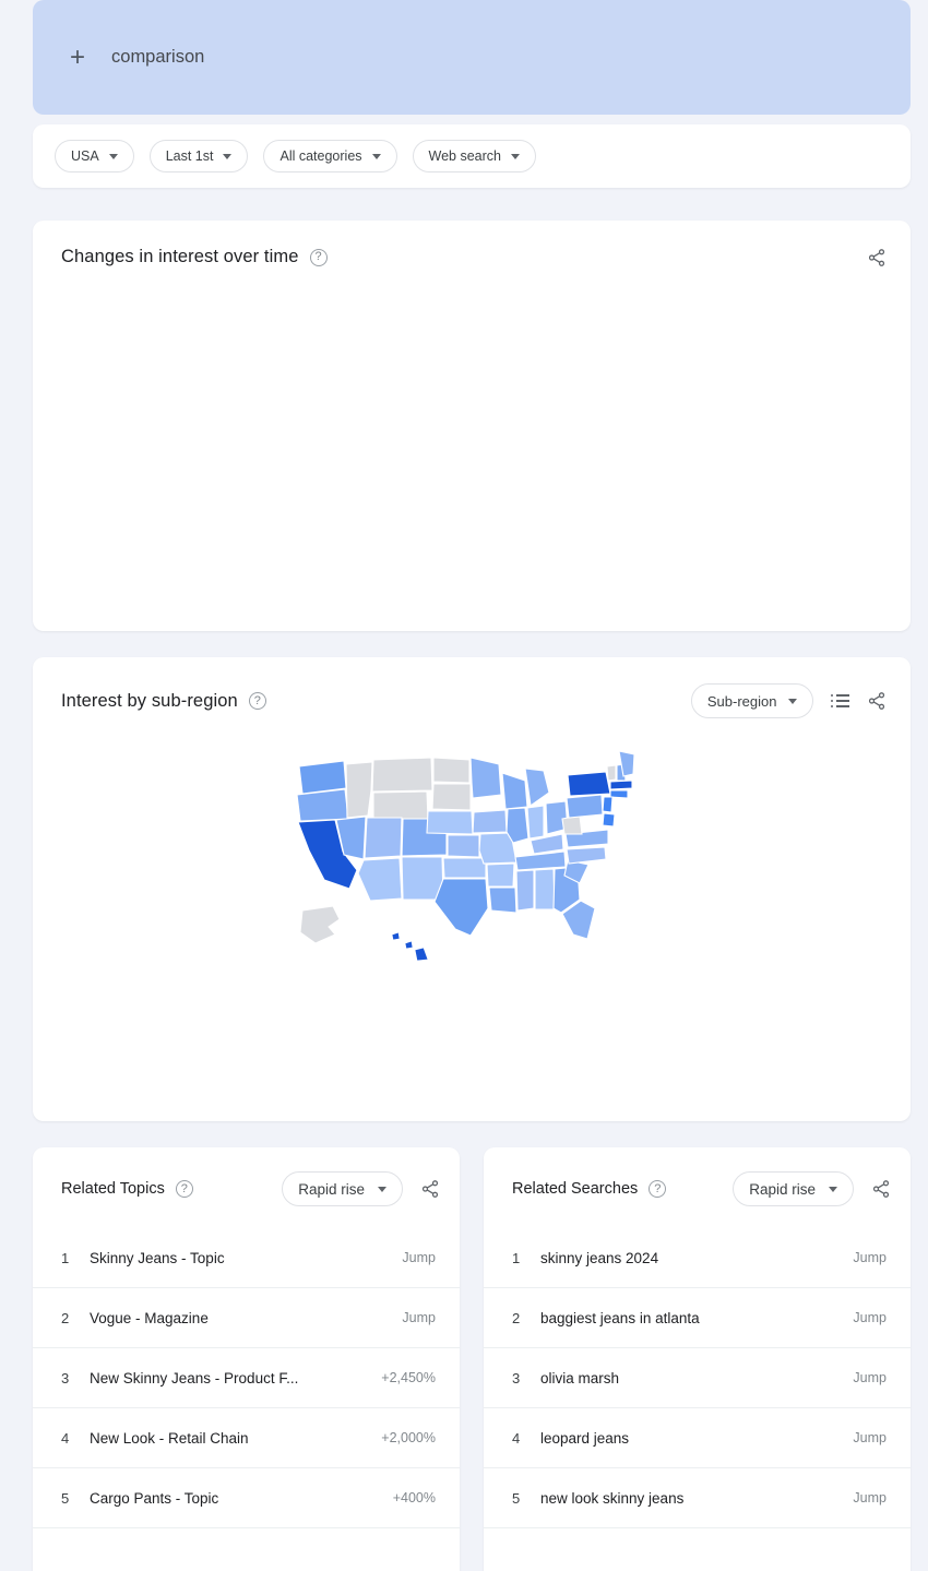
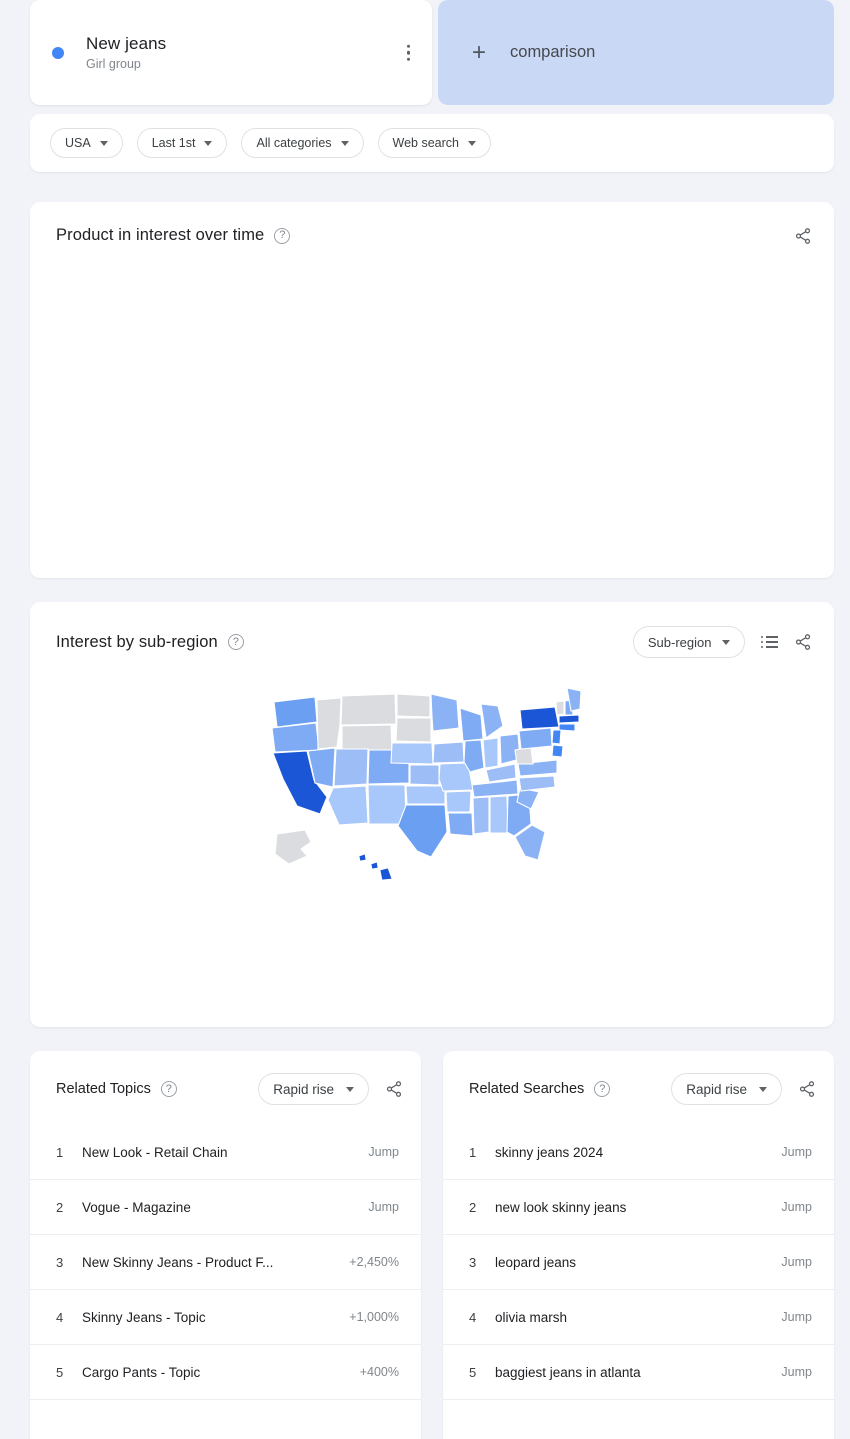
+ New jeans
+ Girl group
  +
  comparison
  USA
  Last 1st
  All categories
  Web search
- Changes in interest over time
+ Product in interest over time
  ?
  Interest by sub-region
  ?
  Sub-region
  Related Topics
  ?
  Rapid rise
  1
- Skinny Jeans - Topic
+ New Look - Retail Chain
  Jump
  2
  Vogue - Magazine
  Jump
  3
  New Skinny Jeans - Product F...
  +2,450%
  4
- New Look - Retail Chain
+ Skinny Jeans - Topic
- +2,000%
+ +1,000%
  5
  Cargo Pants - Topic
  +400%
  Related Searches
  ?
  Rapid rise
  1
  skinny jeans 2024
  Jump
  2
- baggiest jeans in atlanta
+ new look skinny jeans
  Jump
  3
- olivia marsh
+ leopard jeans
  Jump
  4
- leopard jeans
+ olivia marsh
  Jump
  5
- new look skinny jeans
+ baggiest jeans in atlanta
  Jump
